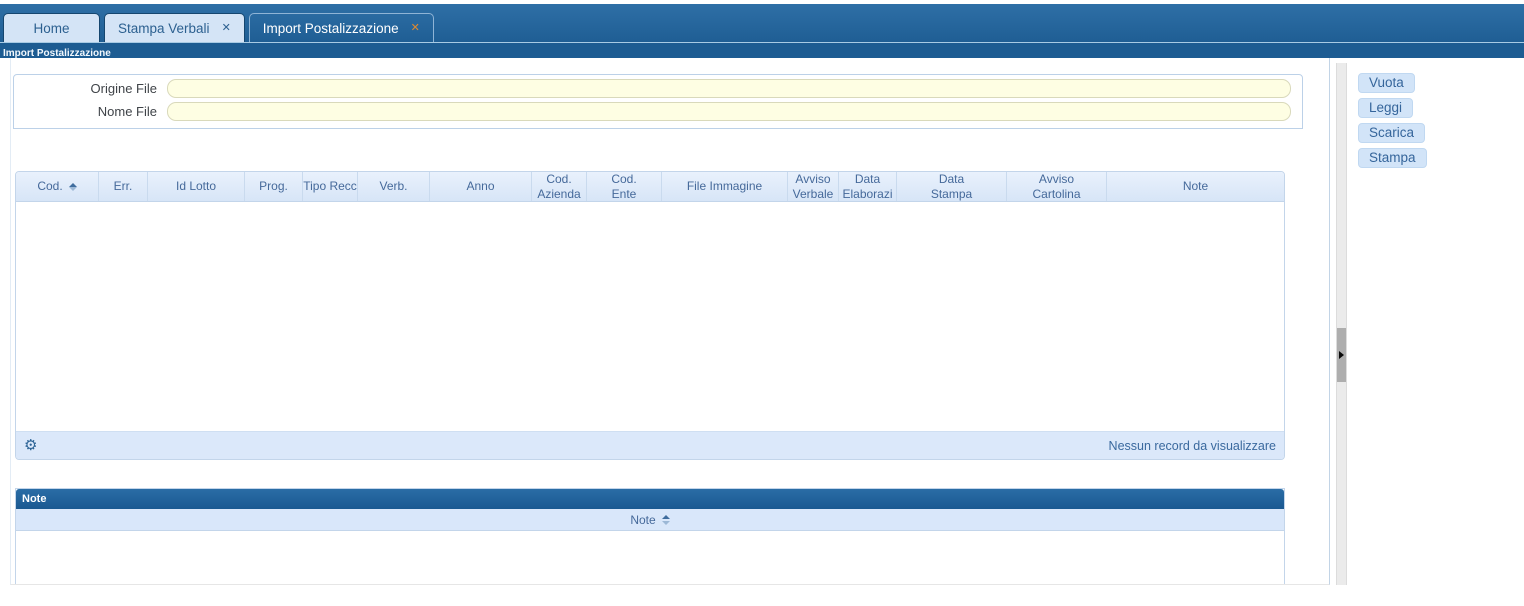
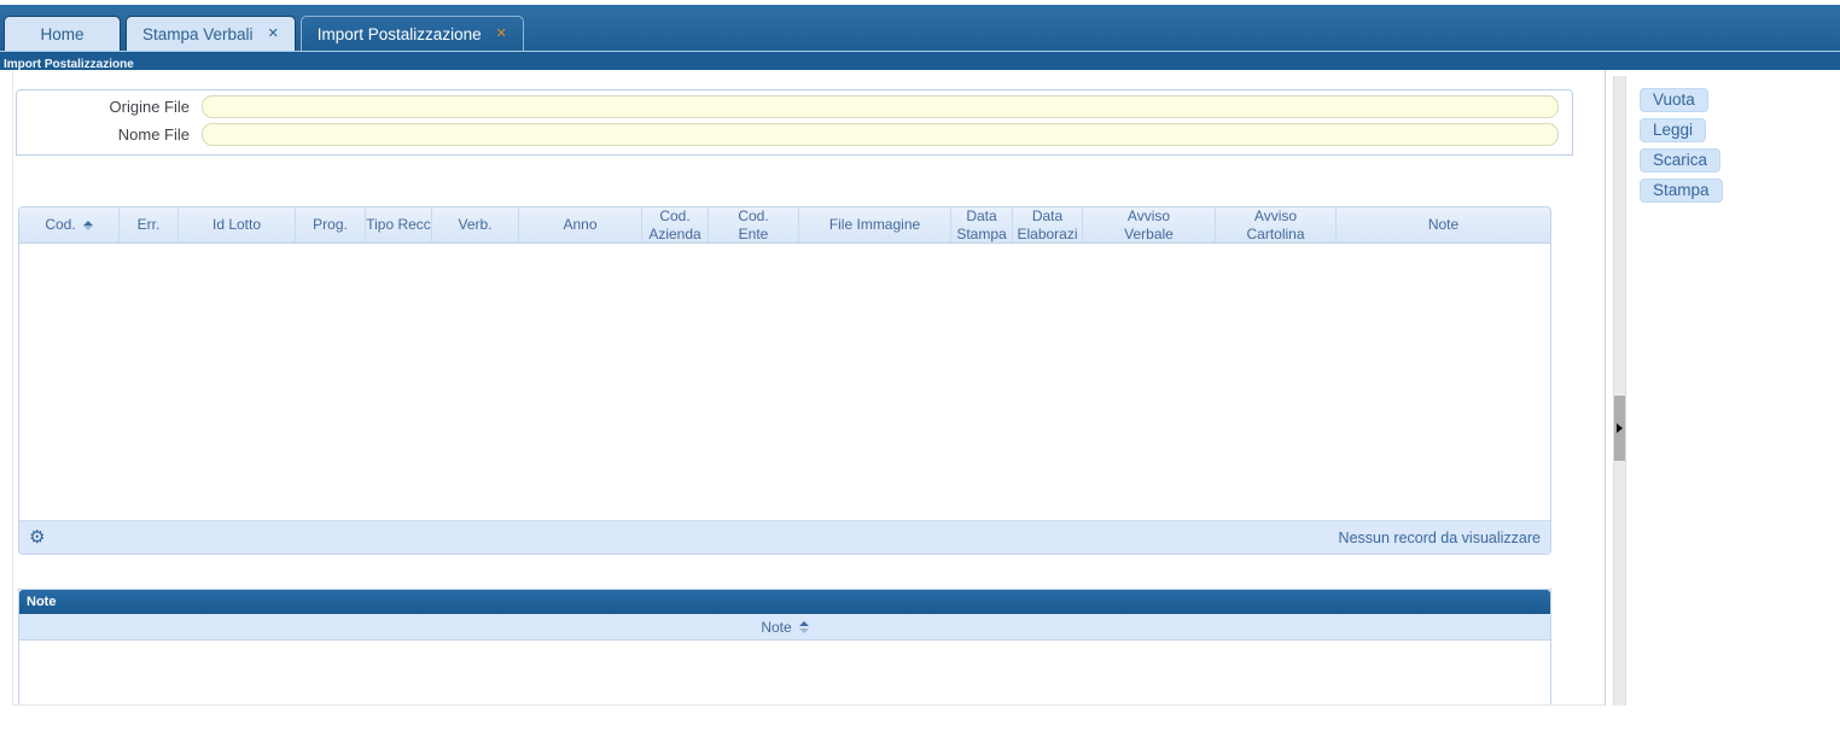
  Home
  Stampa Verbali
  ✕
  Import Postalizzazione
  ✕
  Import Postalizzazione
  Origine File
  Nome File
  Cod.
  Err.
  Id Lotto
  Prog.
  Tipo Recc
  Verb.
  Anno
  Cod. Azienda
  Cod. Ente
  File Immagine
- Avviso Verbale
+ Data Stampa
  Data Elaborazi
- Data Stampa
+ Avviso Verbale
  Avviso Cartolina
  Note
  ⚙
  Nessun record da visualizzare
  Note
  Note
  Vuota
  Leggi
  Scarica
  Stampa
